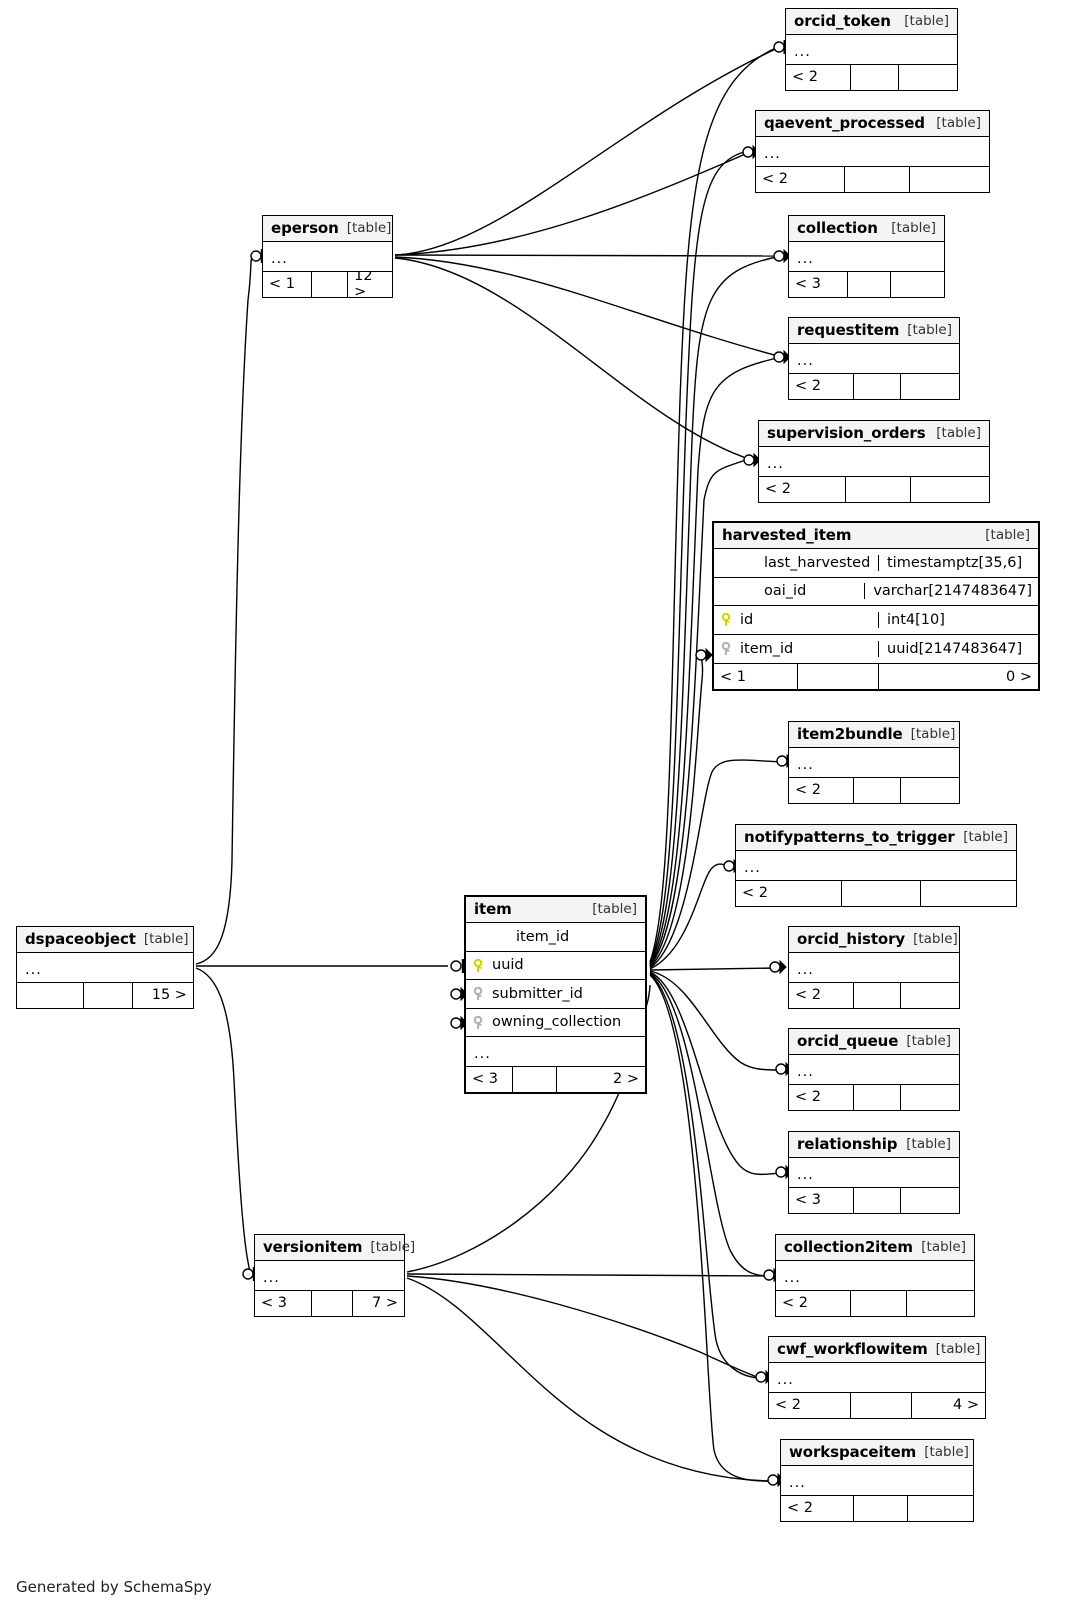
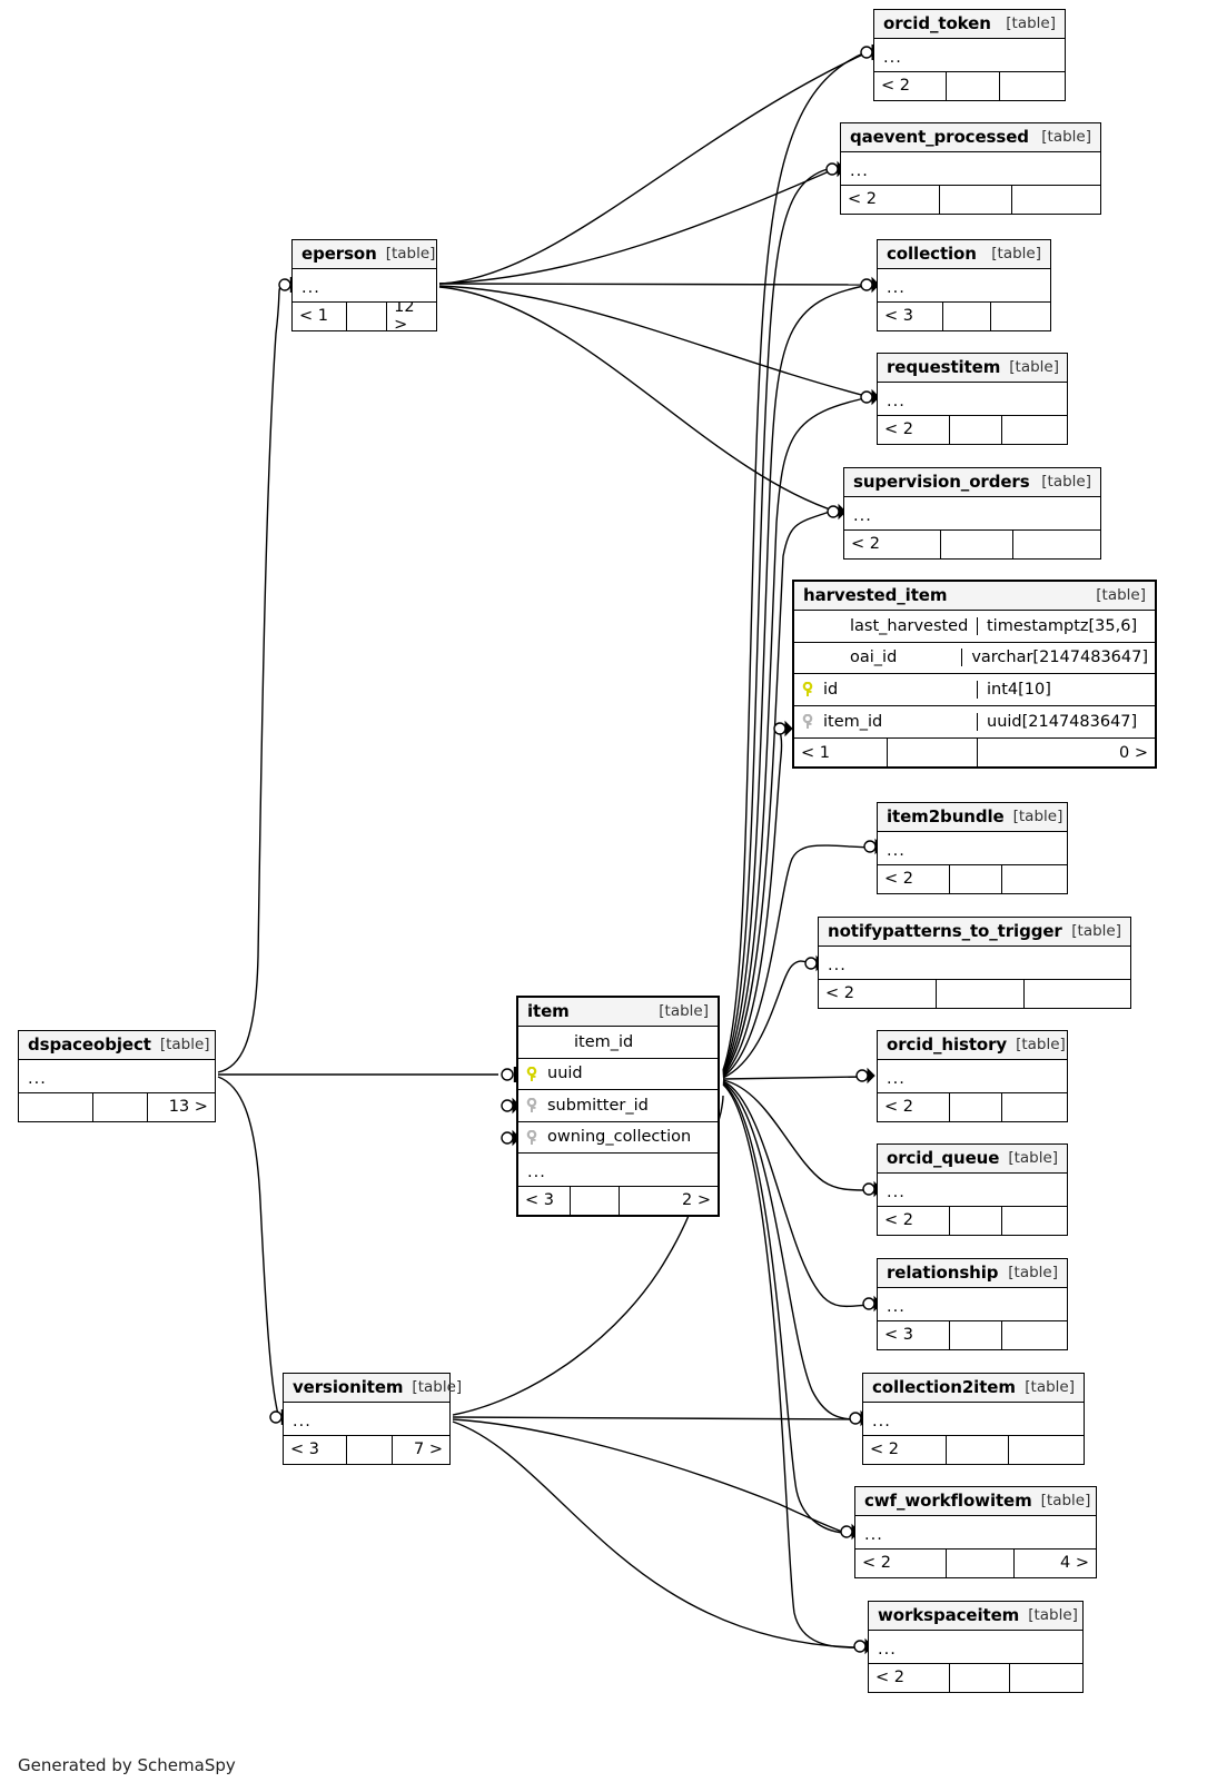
  orcid_token
  [table]
  ...
  < 2
  qaevent_processed
  [table]
  ...
  < 2
  collection
  [table]
  ...
  < 3
  requestitem
  [table]
  ...
  < 2
  supervision_orders
  [table]
  ...
  < 2
  harvested_item
  [table]
  last_harvested
  timestamptz[35,6]
  oai_id
  varchar[2147483647]
  id
  int4[10]
  item_id
  uuid[2147483647]
  < 1
  0 >
  item2bundle
  [table]
  ...
  < 2
  notifypatterns_to_trigger
  [table]
  ...
  < 2
  orcid_history
  [table]
  ...
  < 2
  orcid_queue
  [table]
  ...
  < 2
  relationship
  [table]
  ...
  < 3
  collection2item
  [table]
  ...
  < 2
  cwf_workflowitem
  [table]
  ...
  < 2
  4 >
  workspaceitem
  [table]
  ...
  < 2
  eperson
  [table]
  ...
  < 1
  12 >
  dspaceobject
  [table]
  ...
- 15 >
+ 13 >
  item
  [table]
  item_id
  uuid
  submitter_id
  owning_collection
  ...
  < 3
  2 >
  versionitem
  [table]
  ...
  < 3
  7 >
  Generated by SchemaSpy
